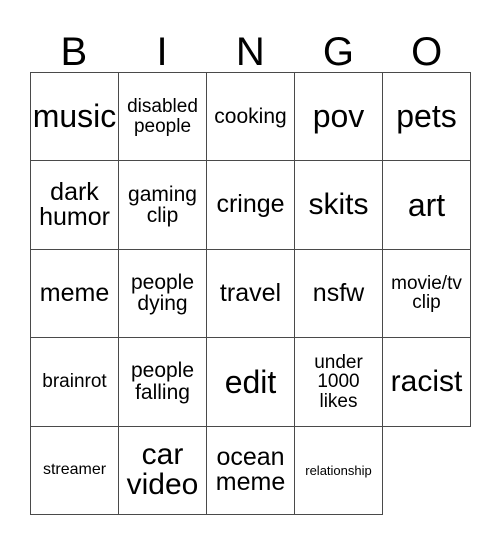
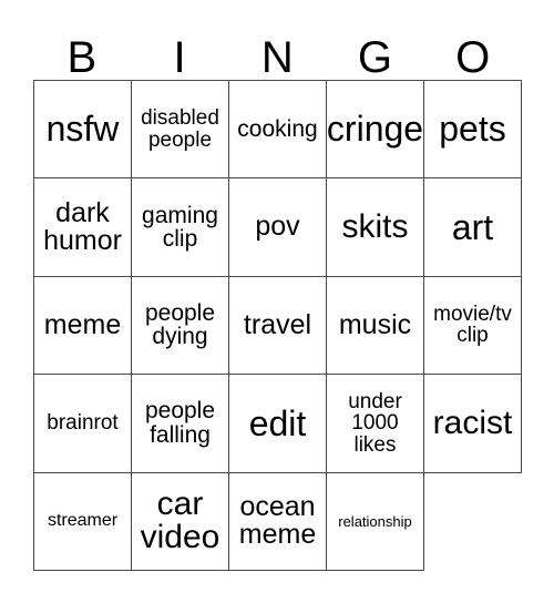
  B
  I
  N
  G
  O
- music
+ nsfw
  disabled
  people
  cooking
- pov
+ cringe
  pets
  dark
  humor
  gaming
  clip
- cringe
+ pov
  skits
  art
  meme
  people
  dying
  travel
- nsfw
+ music
  movie/tv
  clip
  brainrot
  people
  falling
  edit
  under
  1000
  likes
  racist
  streamer
  car
  video
  ocean
  meme
  relationship
